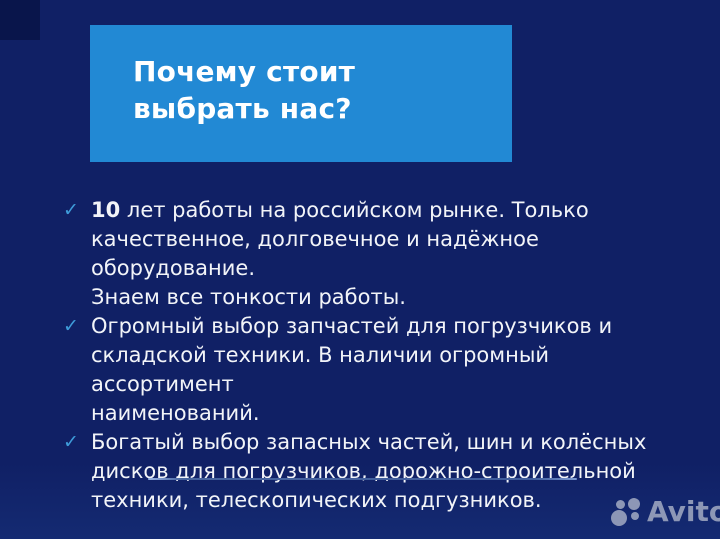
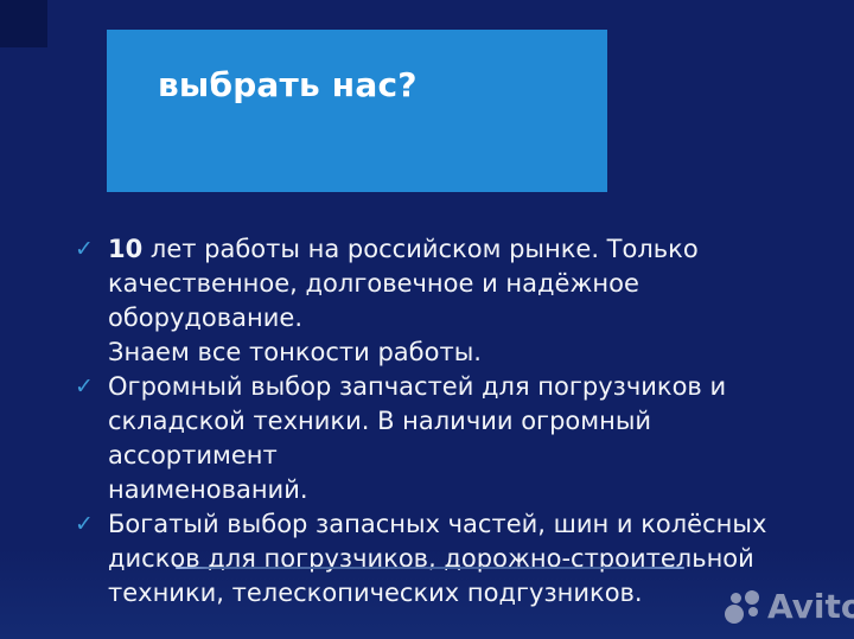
- Почему стоит
  выбрать нас?
  ✓
  10 лет работы на российском рынке. Только
  качественное, долговечное и надёжное оборудование.
  Знаем все тонкости работы.
  ✓
  Огромный выбор запчастей для погрузчиков и
  складской техники. В наличии огромный ассортимент
  наименований.
  ✓
  Богатый выбор запасных частей, шин и колёсных
  дисков для погрузчиков, дорожно-строительной
  техники, телескопических подгузников.
  Avito
